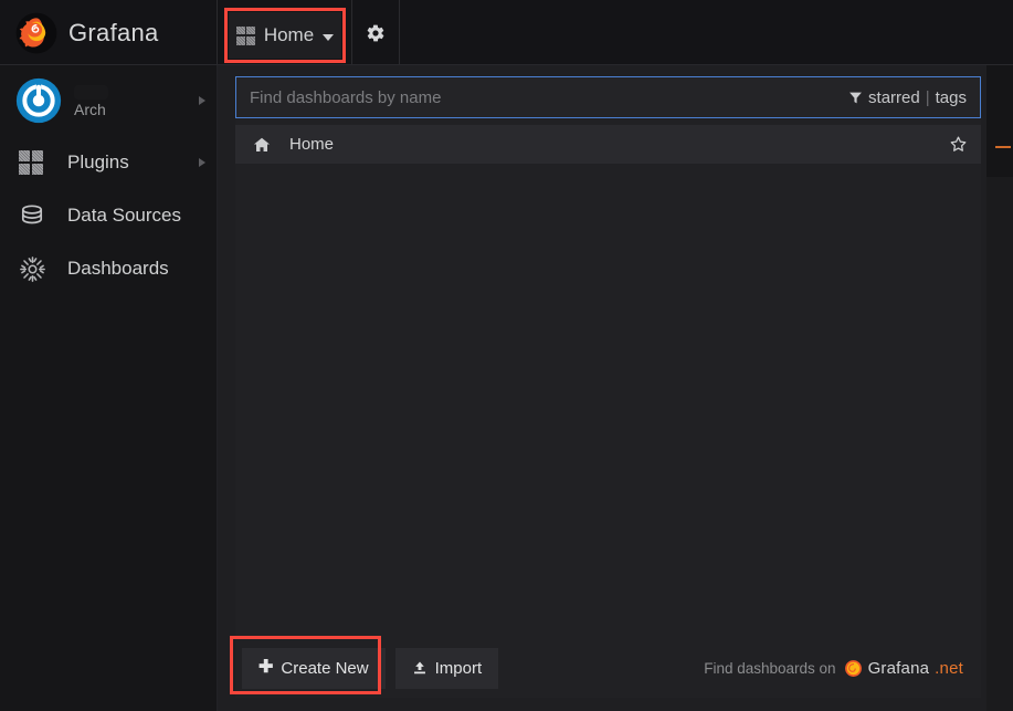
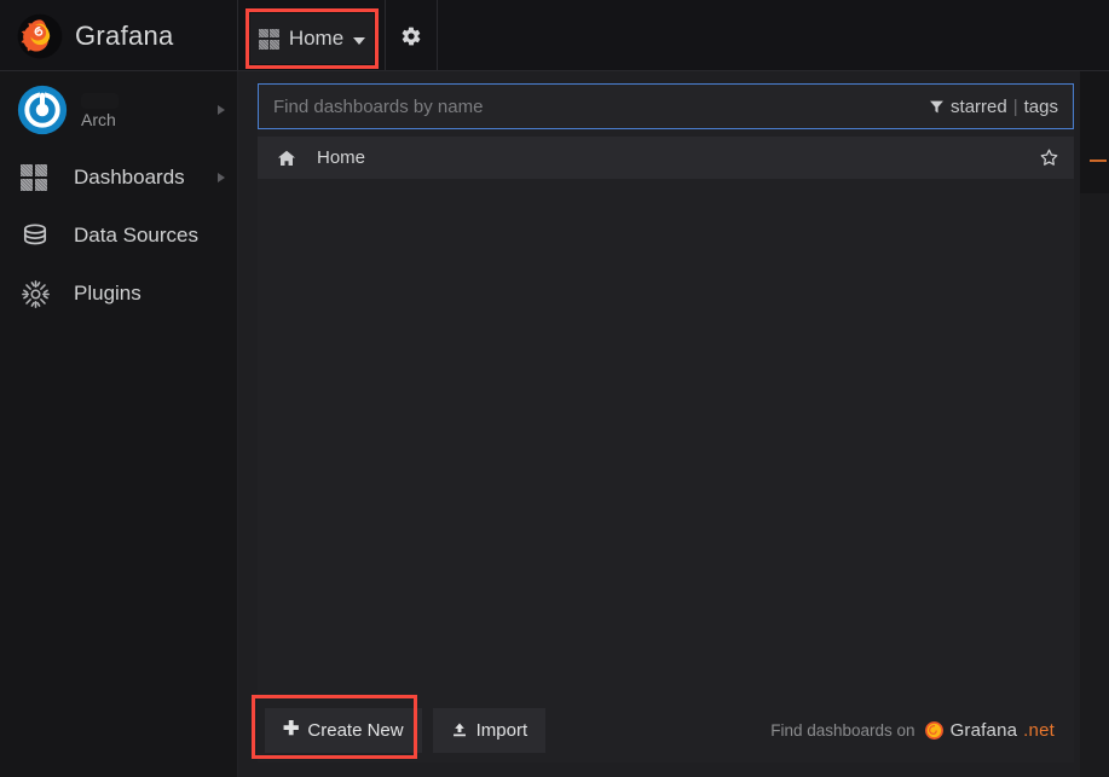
  Grafana
  Home
  Arch
- Plugins
+ Dashboards
  Data Sources
- Dashboards
+ Plugins
  Find dashboards by name
  starred
  |
  tags
  Home
  ✚
  Create New
  Import
  Find dashboards on
  Grafana
  .net
